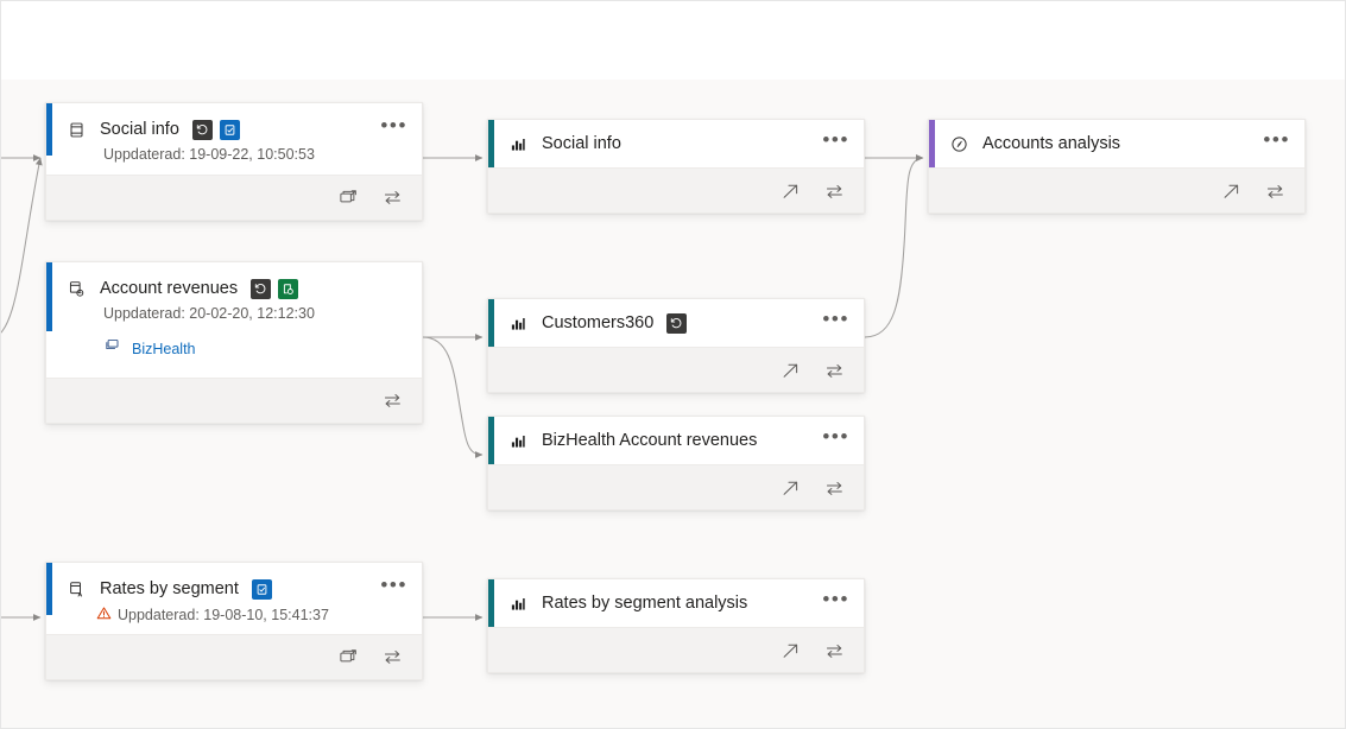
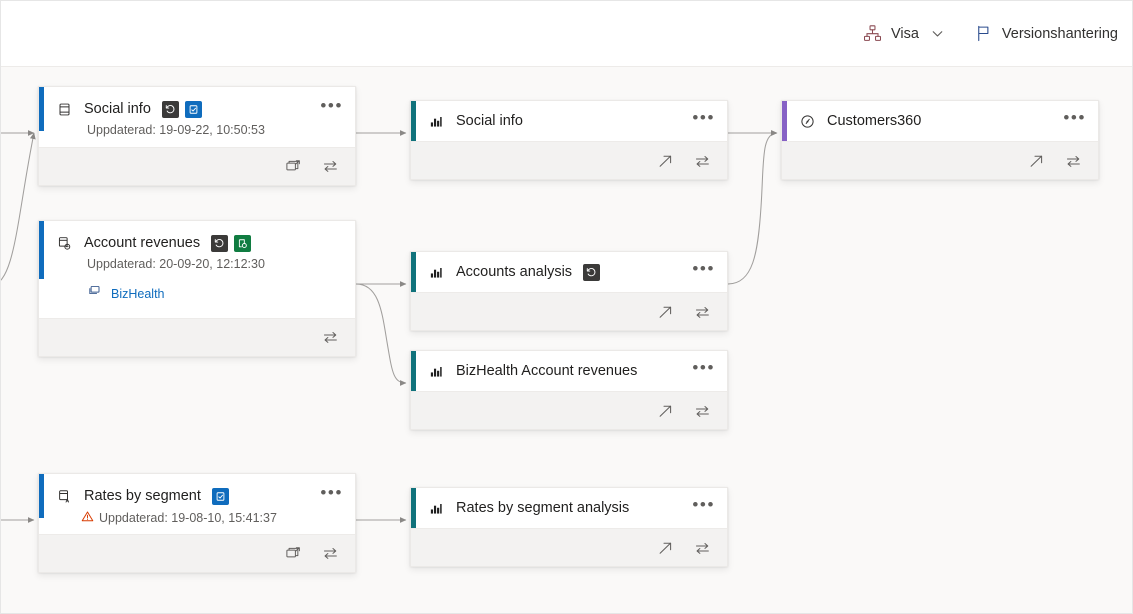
+ Visa
+ Versionshantering
  Social info
  •••
  Uppdaterad: 19-09-22, 10:50:53
  Account revenues
- Uppdaterad: 20-02-20, 12:12:30
+ Uppdaterad: 20-09-20, 12:12:30
  BizHealth
  Rates by segment
  •••
  Uppdaterad: 19-08-10, 15:41:37
  Social info
  •••
- Customers360
+ Accounts analysis
  •••
  BizHealth Account revenues
  •••
  Rates by segment analysis
  •••
- Accounts analysis
+ Customers360
  •••
